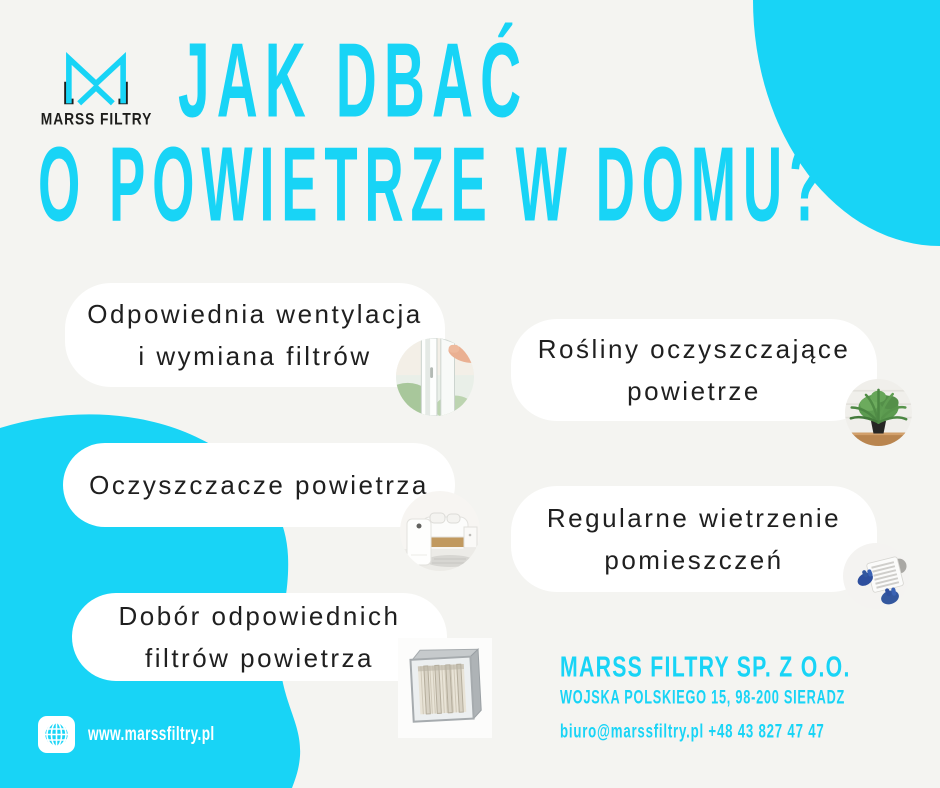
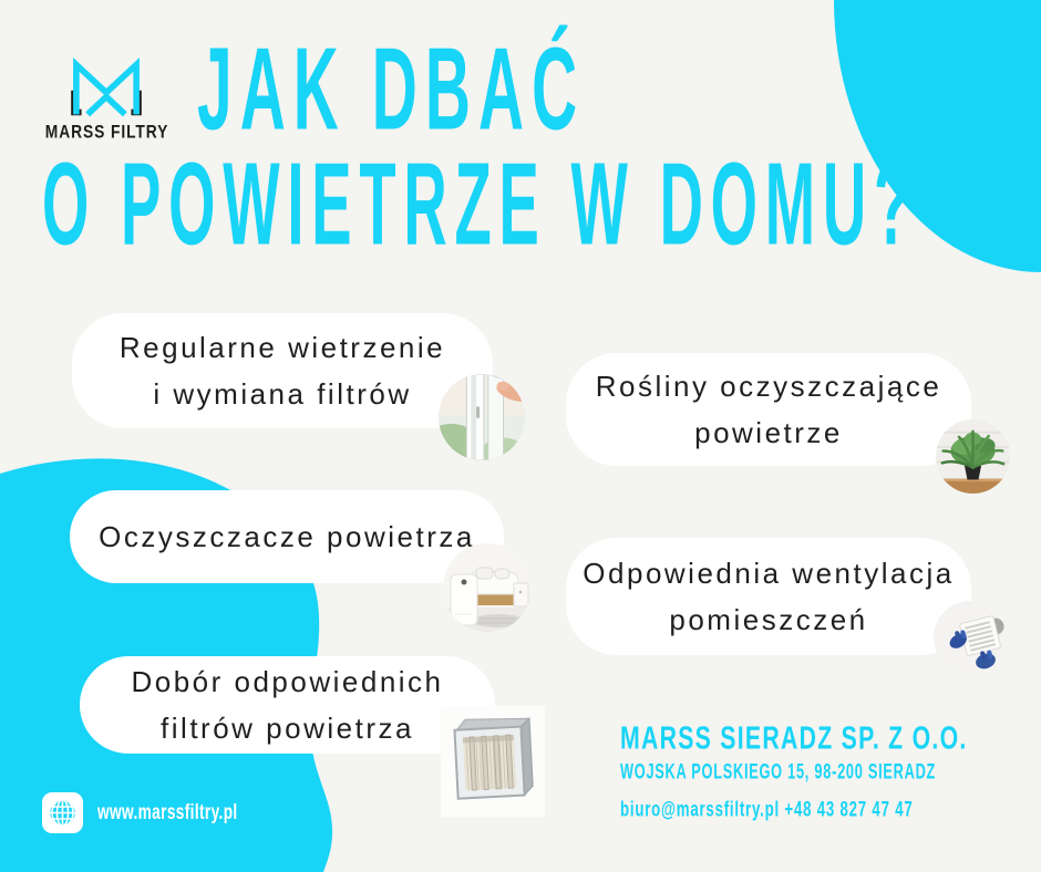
  MARSS FILTRY
  JAK DBAĆ
  O POWIETRZE W DOMU?
- Odpowiednia wentylacja
+ Regularne wietrzenie
  i wymiana filtrów
  Rośliny oczyszczające
  powietrze
  Oczyszczacze powietrza
- Regularne wietrzenie
+ Odpowiednia wentylacja
  pomieszczeń
  Dobór odpowiednich
  filtrów powietrza
  www.marssfiltry.pl
- MARSS FILTRY SP. Z O.O.
+ MARSS SIERADZ SP. Z O.O.
  WOJSKA POLSKIEGO 15, 98-200 SIERADZ
  biuro@marssfiltry.pl +48 43 827 47 47
